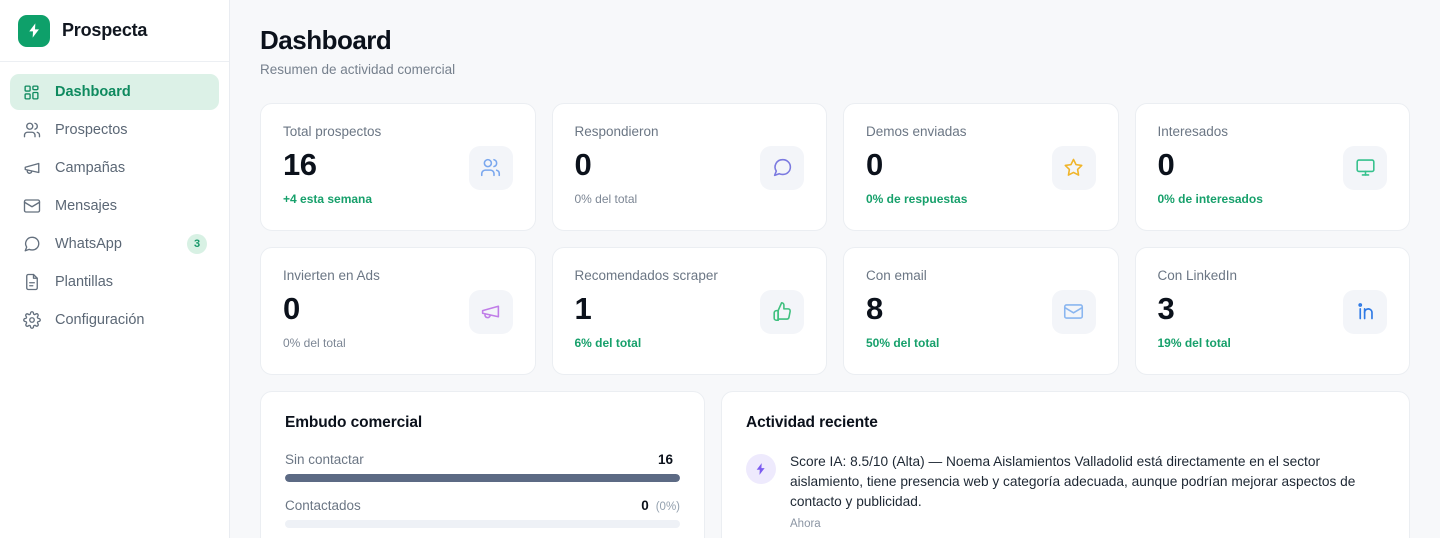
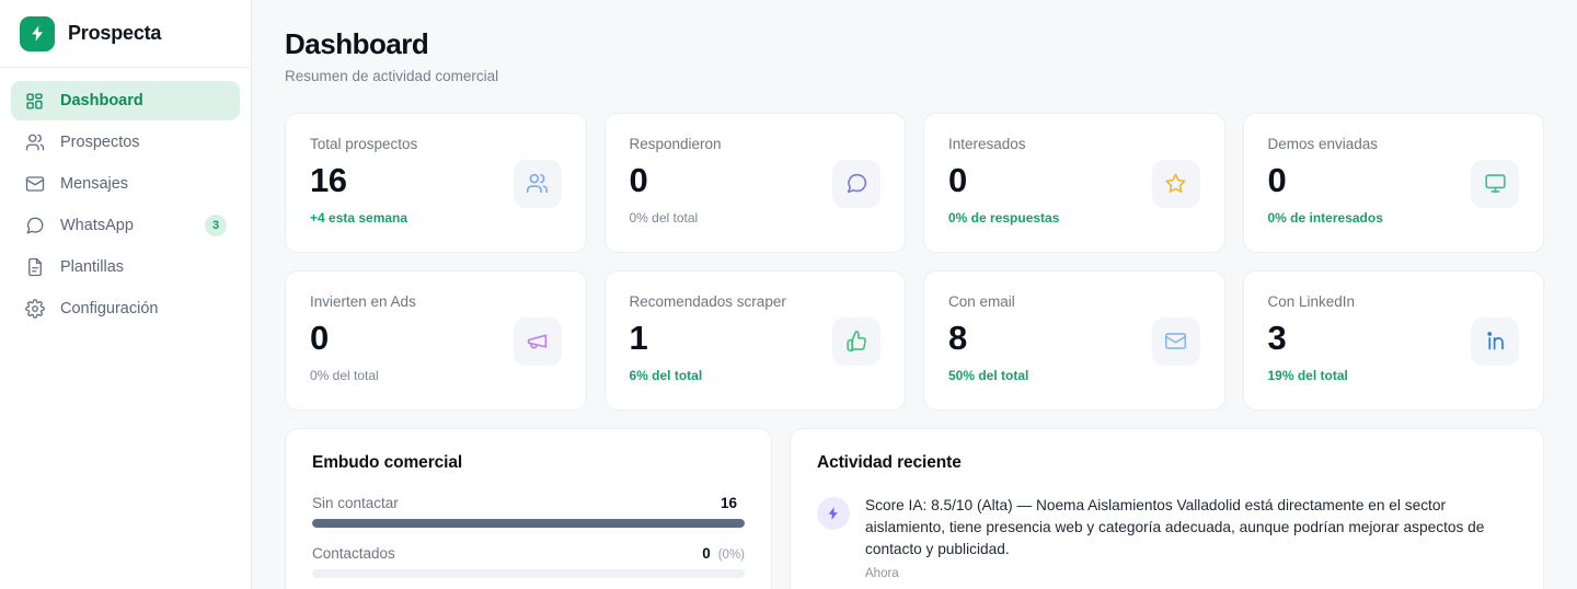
  Prospecta
  Dashboard
  Prospectos
- Campañas
  Mensajes
  WhatsApp
  3
  Plantillas
  Configuración
  Dashboard
  Resumen de actividad comercial
  Total prospectos
  16
  +4 esta semana
  Respondieron
  0
  0% del total
- Demos enviadas
+ Interesados
  0
  0% de respuestas
- Interesados
+ Demos enviadas
  0
  0% de interesados
  Invierten en Ads
  0
  0% del total
  Recomendados scraper
  1
  6% del total
  Con email
  8
  50% del total
  Con LinkedIn
  3
  19% del total
  Embudo comercial
  Sin contactar
  16
  Contactados
  0
  (0%)
  Actividad reciente
  Score IA: 8.5/10 (Alta) — Noema Aislamientos Valladolid está directamente en el sector aislamiento, tiene presencia web y categoría adecuada, aunque podrían mejorar aspectos de contacto y publicidad.
  Ahora
